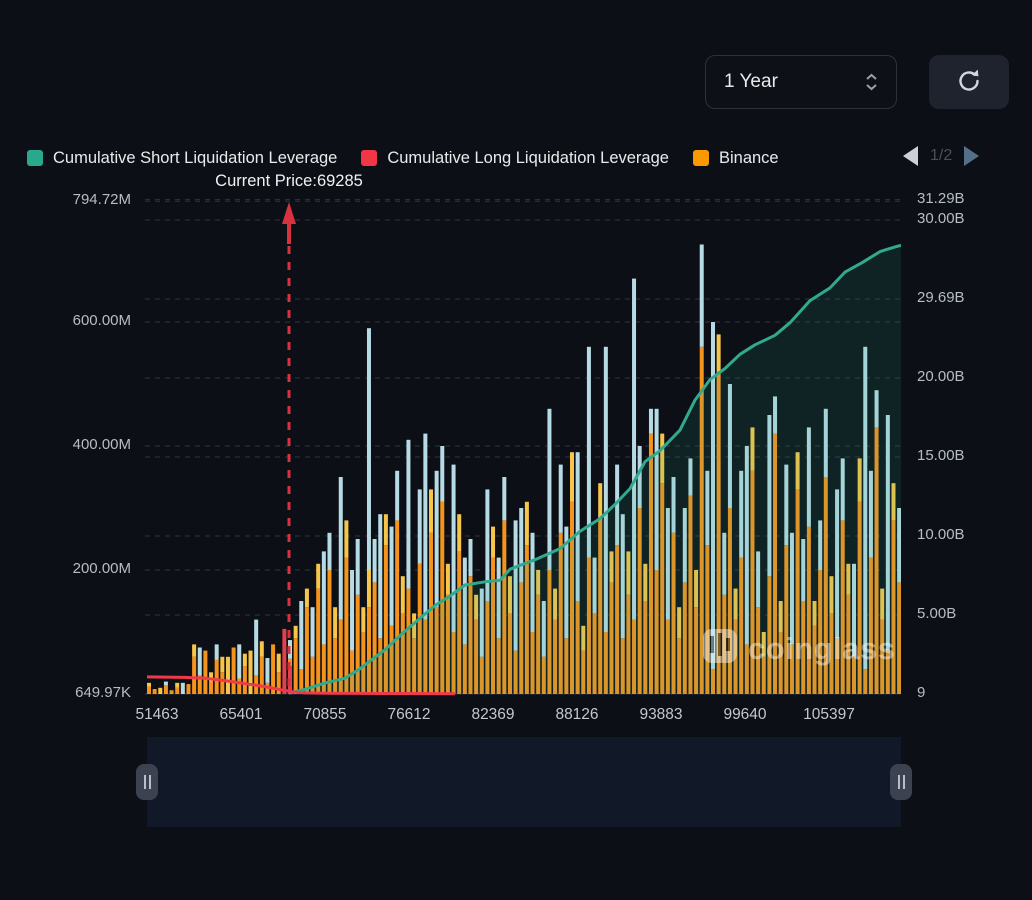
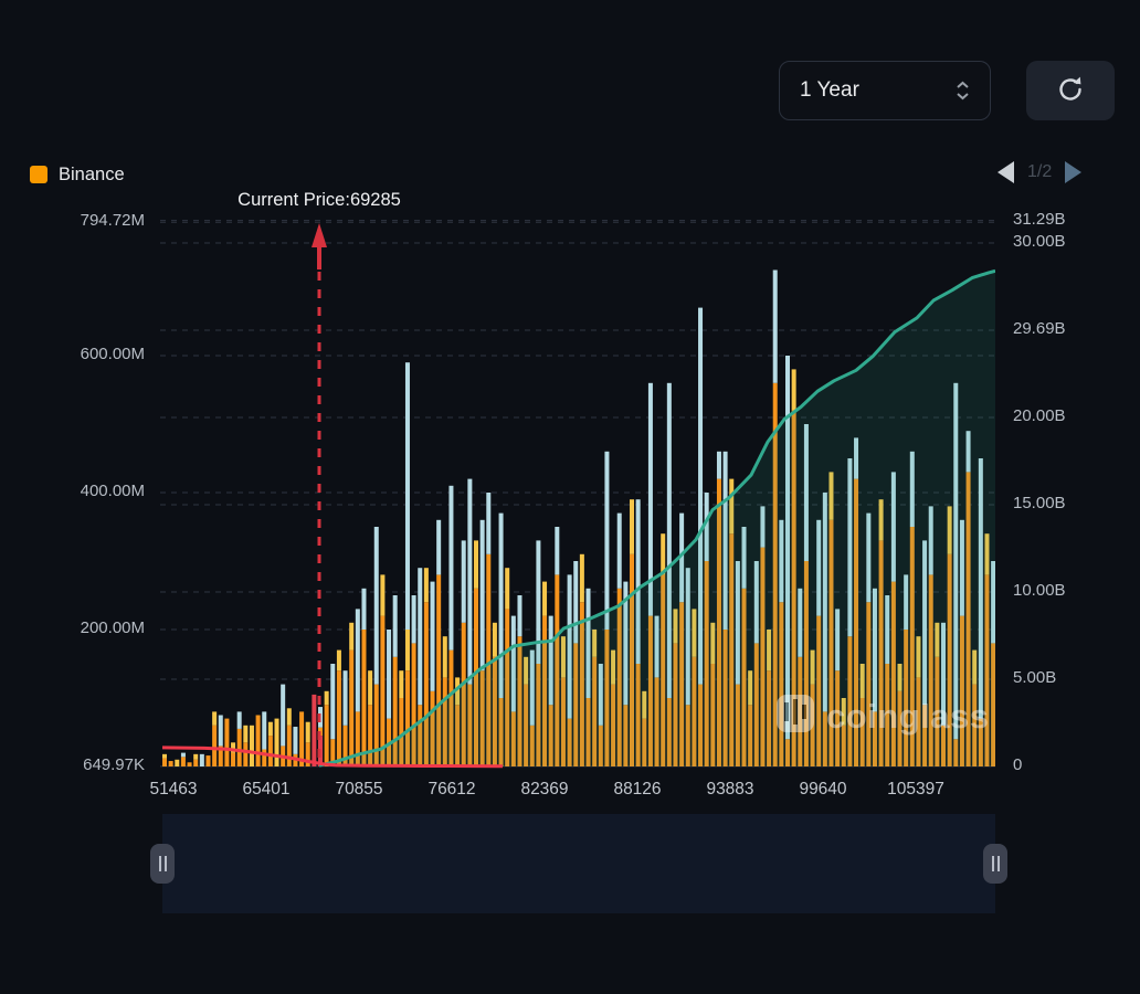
  1 Year
- Cumulative Short Liquidation Leverage
- Cumulative Long Liquidation Leverage
  Binance
  1/2
  Current Price:69285
  794.72M
  600.00M
  400.00M
  200.00M
  649.97K
  31.29B
  30.00B
  29.69B
  20.00B
  15.00B
  10.00B
  5.00B
- 9
+ 0
  51463
  65401
  70855
  76612
  82369
  88126
  93883
  99640
  105397
  coinglass
